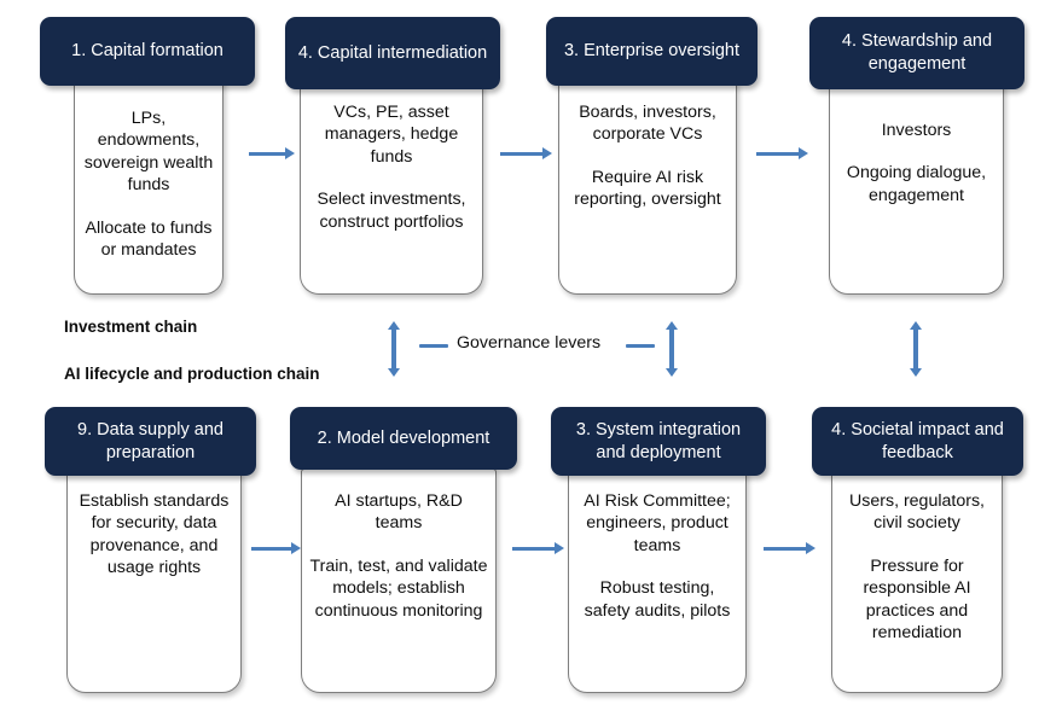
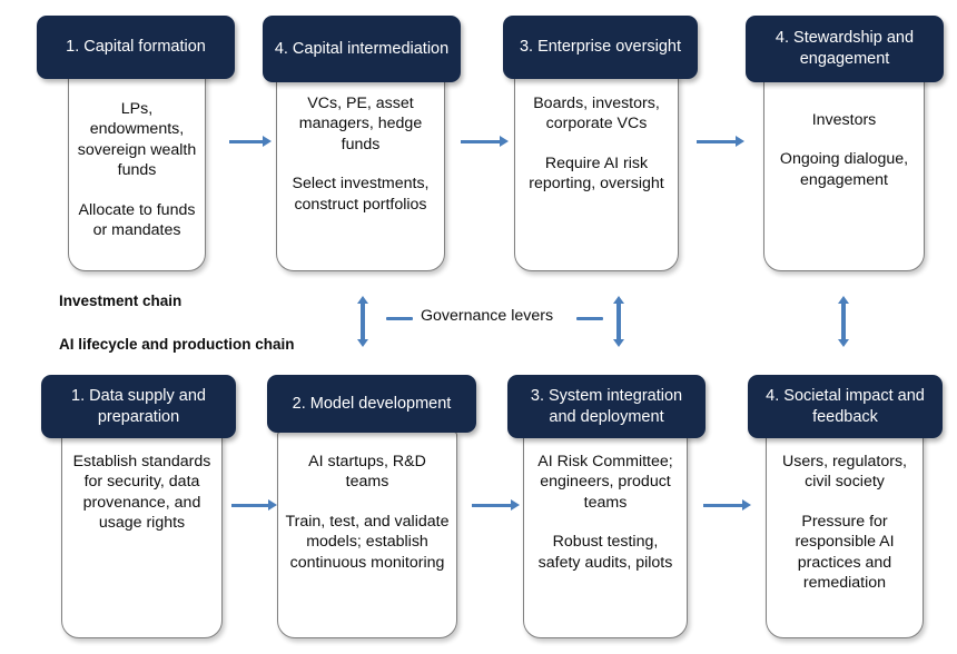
  LPs, endowments, sovereign wealth funds
  Allocate to funds or mandates
  1. Capital formation
  VCs, PE, asset managers, hedge funds
  Select investments, construct portfolios
  4. Capital intermediation
  Boards, investors, corporate VCs
  Require AI risk reporting, oversight
  3. Enterprise oversight
  Investors
  Ongoing dialogue, engagement
  4. Stewardship and engagement
  Investment chain
  AI lifecycle and production chain
  Governance levers
  Establish standards for security, data provenance, and usage rights
- 9. Data supply and preparation
+ 1. Data supply and preparation
  AI startups, R&D teams
  Train, test, and validate models; establish continuous monitoring
  2. Model development
  AI Risk Committee; engineers, product teams
  Robust testing, safety audits, pilots
  3. System integration and deployment
  Users, regulators, civil society
  Pressure for responsible AI practices and remediation
  4. Societal impact and feedback
